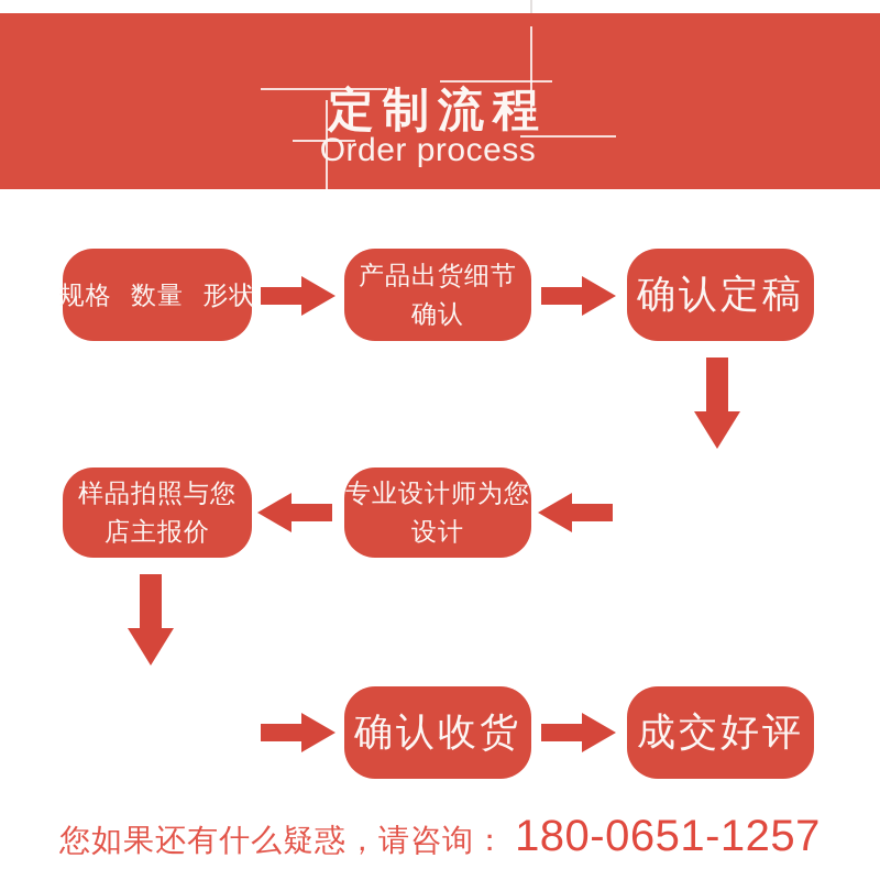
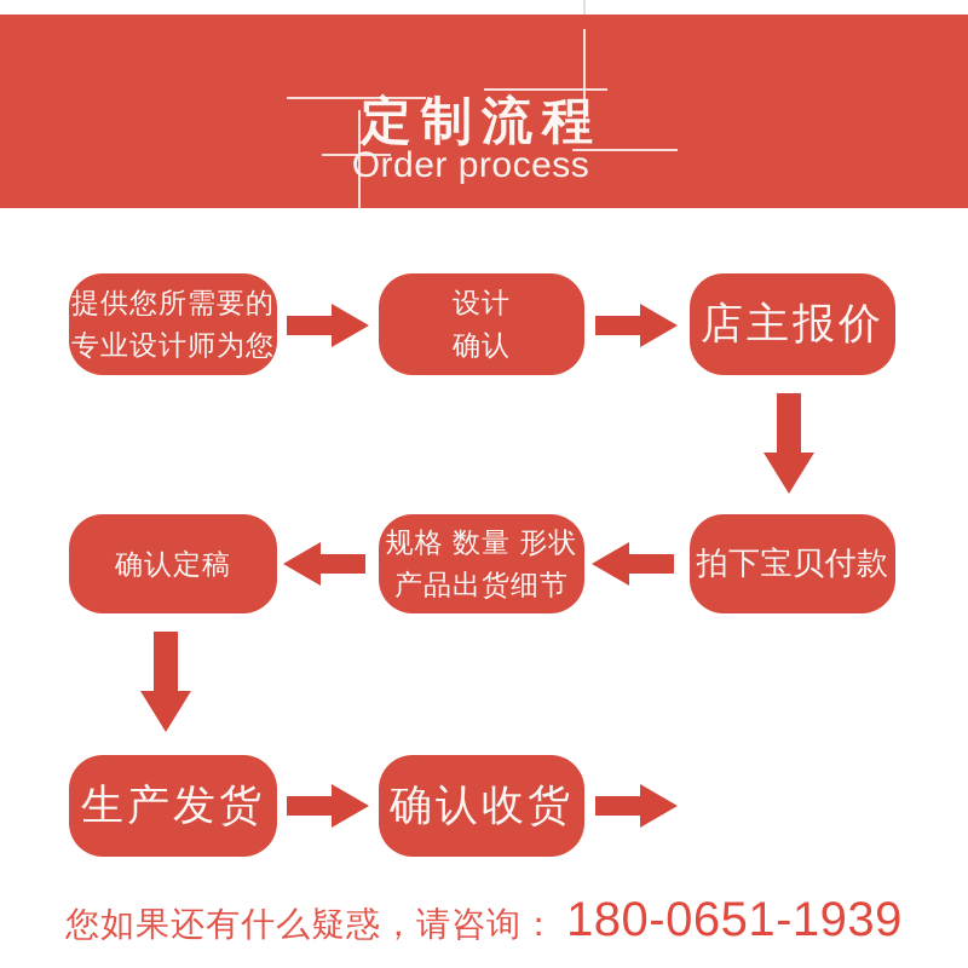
  定制流程
  Order process
+ 提供您所需要的
- 规格 数量 形状
+ 专业设计师为您
- 产品出货细节
+ 设计
  确认
- 确认定稿
+ 店主报价
+ 拍下宝贝付款
- 专业设计师为您
+ 规格 数量 形状
- 设计
+ 产品出货细节
- 样品拍照与您
- 店主报价
+ 确认定稿
+ 生产发货
  确认收货
- 成交好评
  您如果还有什么疑惑，请咨询：
- 180-0651-1257
+ 180-0651-1939
